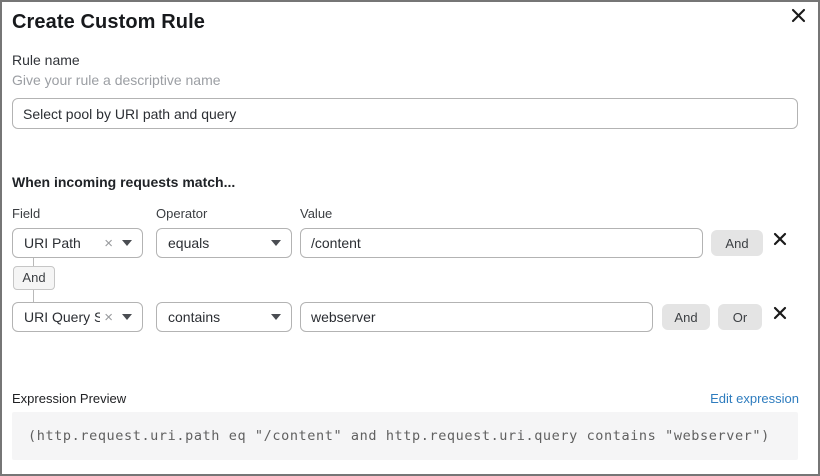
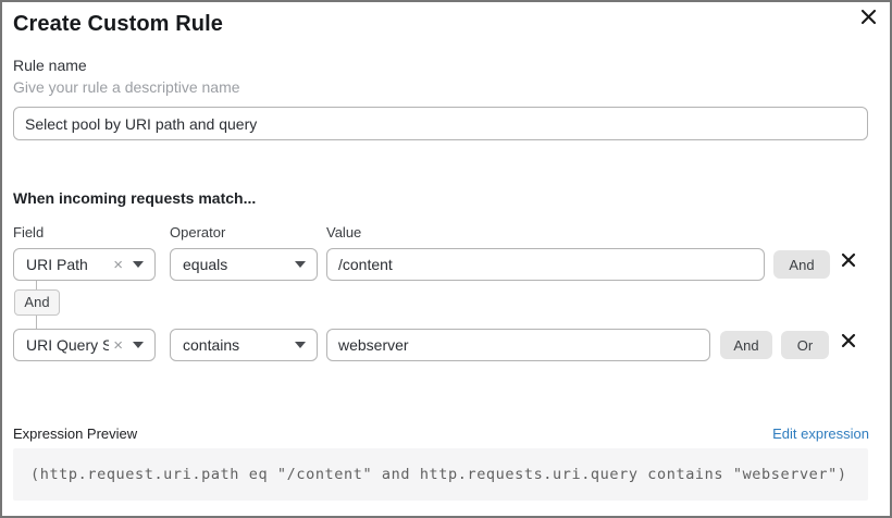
  Create Custom Rule
  Rule name
  Give your rule a descriptive name
  Select pool by URI path and query
  When incoming requests match...
  Field
  Operator
  Value
  URI Path
  ×
  equals
  /content
  And
  And
  ×
  contains
  webserver
  And
  Or
  Expression Preview
  Edit expression
- (http.request.uri.path eq "/content" and http.request.uri.query contains "webserver")
+ (http.request.uri.path eq "/content" and http.requests.uri.query contains "webserver")
